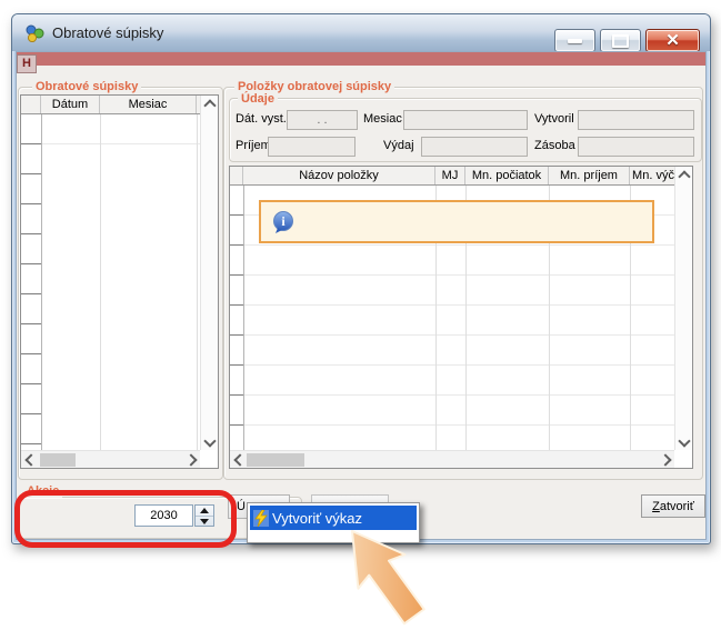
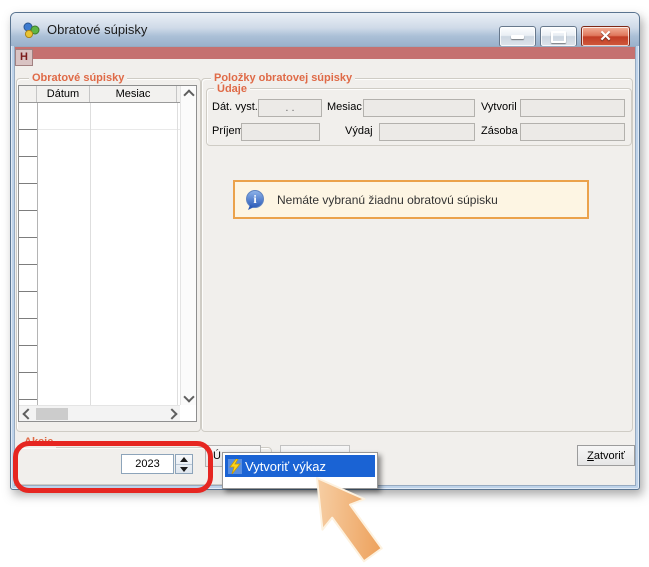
  Obratové súpisky
  ✕
  H
  Obratové súpisky
  Dátum
  Mesiac
  Položky obratovej súpisky
  Dát. vyst.
  . .
  Mesiac
  Vytvoril
  Príjem
  Výdaj
  Zásoba
  Údaje
- Názov položky
- MJ
- Mn. počiatok
- Mn. príjem
- Mn. výč
  i
+ Nemáte vybranú žiadnu obratovú súpisku
  Akcie
- 2030
+ 2023
  Ú
  Zatvoriť
  Vytvoriť výkaz
